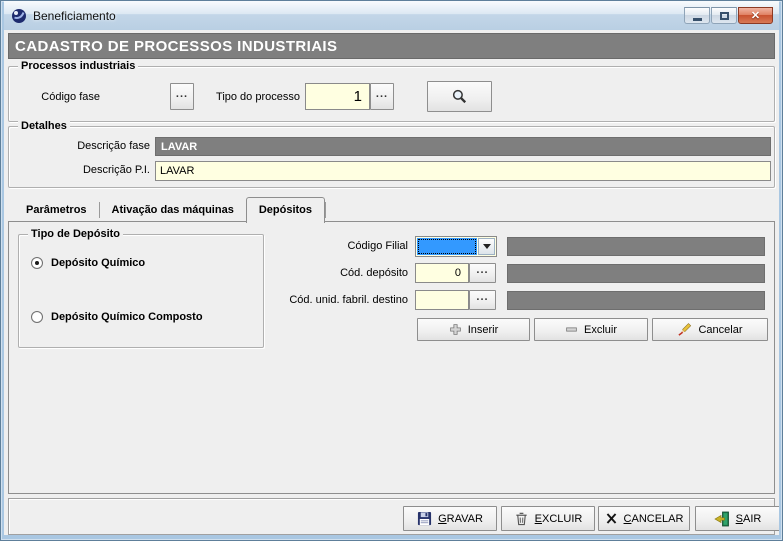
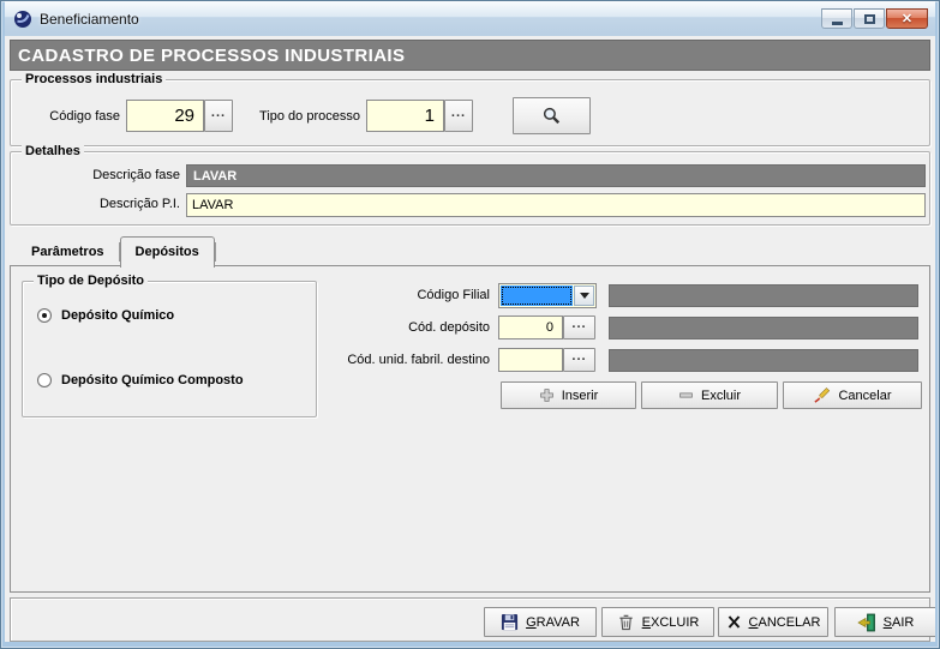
  Beneficiamento
  ✕
  CADASTRO DE PROCESSOS INDUSTRIAIS
  Processos industriais
  Código fase
+ 29
  ...
  Tipo do processo
  1
  ...
  Detalhes
  Descrição fase
  LAVAR
  Descrição P.I.
  LAVAR
  Parâmetros
- Ativação das máquinas
  Depósitos
  Tipo de Depósito
  Depósito Químico
  Depósito Químico Composto
  Código Filial
  Cód. depósito
  0
  ...
  Cód. unid. fabril. destino
  ...
  Inserir
  Excluir
  Cancelar
  GRAVAR
  EXCLUIR
  CANCELAR
  SAIR
